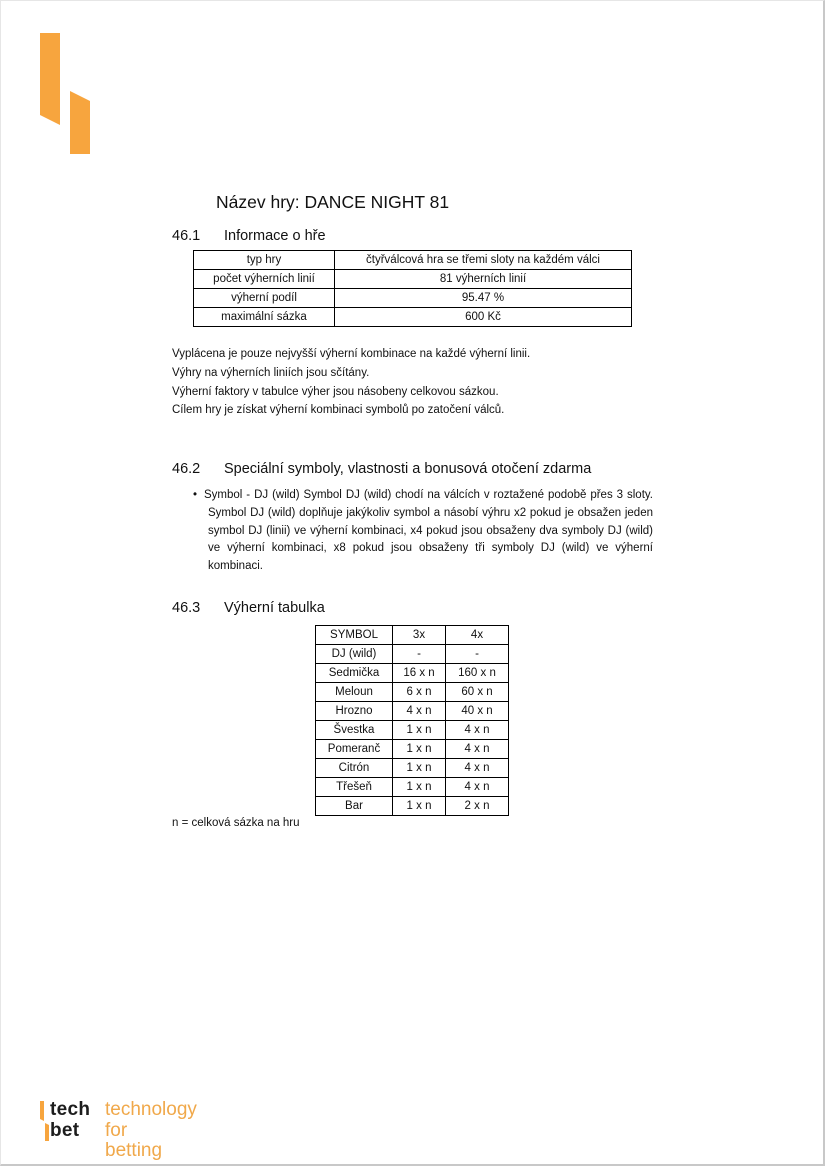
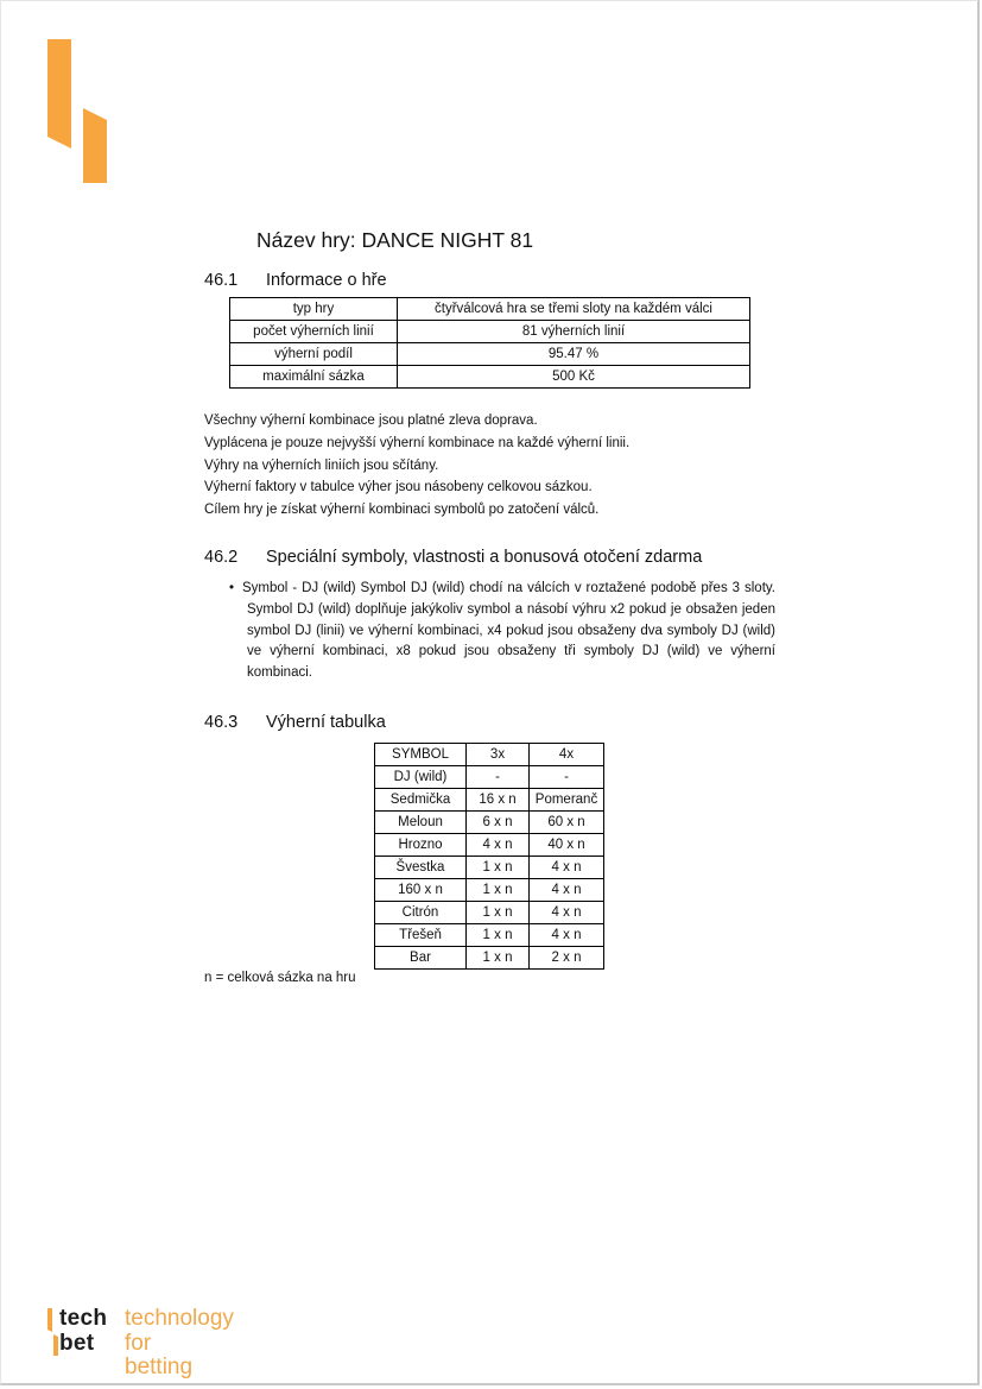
  Název hry: DANCE NIGHT 81
  46.1 Informace o hře
  typ hry	čtyřválcová hra se třemi sloty na každém válci
  počet výherních linií	81 výherních linií
  výherní podíl	95.47 %
- maximální sázka	600 Kč
+ maximální sázka	500 Kč
+ Všechny výherní kombinace jsou platné zleva doprava.
  Vyplácena je pouze nejvyšší výherní kombinace na každé výherní linii.
  Výhry na výherních liniích jsou sčítány.
  Výherní faktory v tabulce výher jsou násobeny celkovou sázkou.
  Cílem hry je získat výherní kombinaci symbolů po zatočení válců.
  46.2 Speciální symboly, vlastnosti a bonusová otočení zdarma
  •
  Symbol - DJ (wild) Symbol DJ (wild) chodí na válcích v roztažené podobě přes 3 sloty. Symbol DJ (wild) doplňuje jakýkoliv symbol a násobí výhru x2 pokud je obsažen jeden symbol DJ (linii) ve výherní kombinaci, x4 pokud jsou obsaženy dva symboly DJ (wild) ve výherní kombinaci, x8 pokud jsou obsaženy tři symboly DJ (wild) ve výherní kombinaci.
  46.3 Výherní tabulka
  SYMBOL	3x	4x
  DJ (wild)	-	-
- Sedmička	16 x n	160 x n
+ Sedmička	16 x n	Pomeranč
  Meloun	6 x n	60 x n
  Hrozno	4 x n	40 x n
  Švestka	1 x n	4 x n
- Pomeranč	1 x n	4 x n
+ 160 x n	1 x n	4 x n
  Citrón	1 x n	4 x n
  Třešeň	1 x n	4 x n
  Bar	1 x n	2 x n
  n = celková sázka na hru
  tech
  bet
  technology
  for betting
